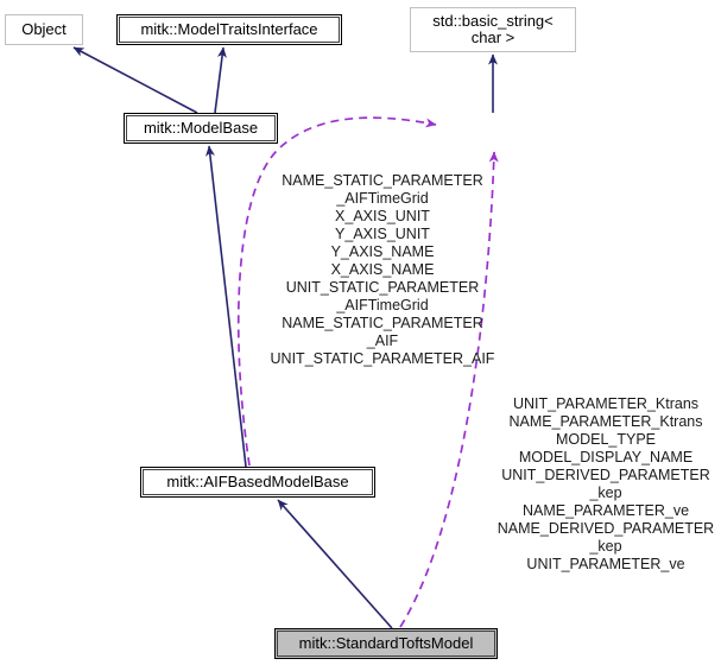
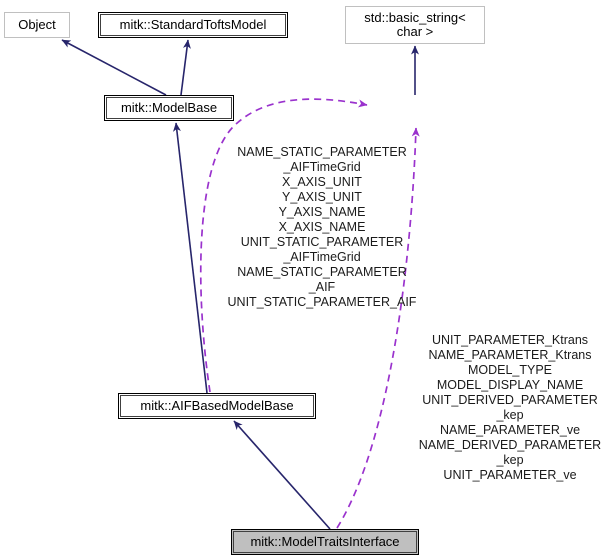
  Object
- mitk::ModelTraitsInterface
+ mitk::StandardToftsModel
  std::basic_string<
  char >
  mitk::ModelBase
  mitk::AIFBasedModelBase
- mitk::StandardToftsModel
+ mitk::ModelTraitsInterface
  NAME_STATIC_PARAMETER
  _AIFTimeGrid
  X_AXIS_UNIT
  Y_AXIS_UNIT
  Y_AXIS_NAME
  X_AXIS_NAME
  UNIT_STATIC_PARAMETER
  _AIFTimeGrid
  NAME_STATIC_PARAMETER
  _AIF
  UNIT_STATIC_PARAMETER_AIF
  UNIT_PARAMETER_Ktrans
  NAME_PARAMETER_Ktrans
  MODEL_TYPE
  MODEL_DISPLAY_NAME
  UNIT_DERIVED_PARAMETER
  _kep
  NAME_PARAMETER_ve
  NAME_DERIVED_PARAMETER
  _kep
  UNIT_PARAMETER_ve
